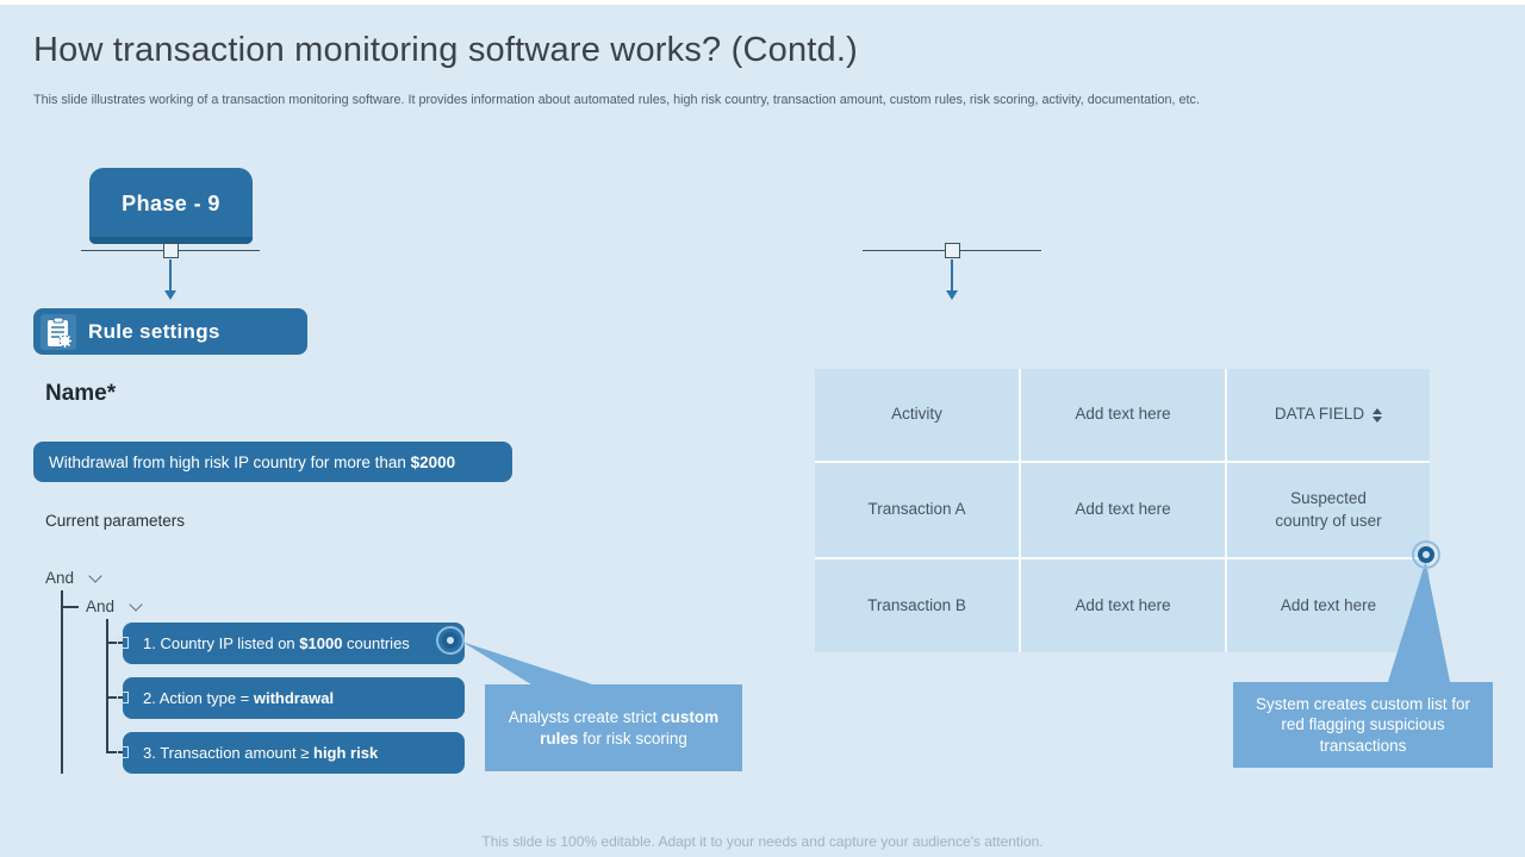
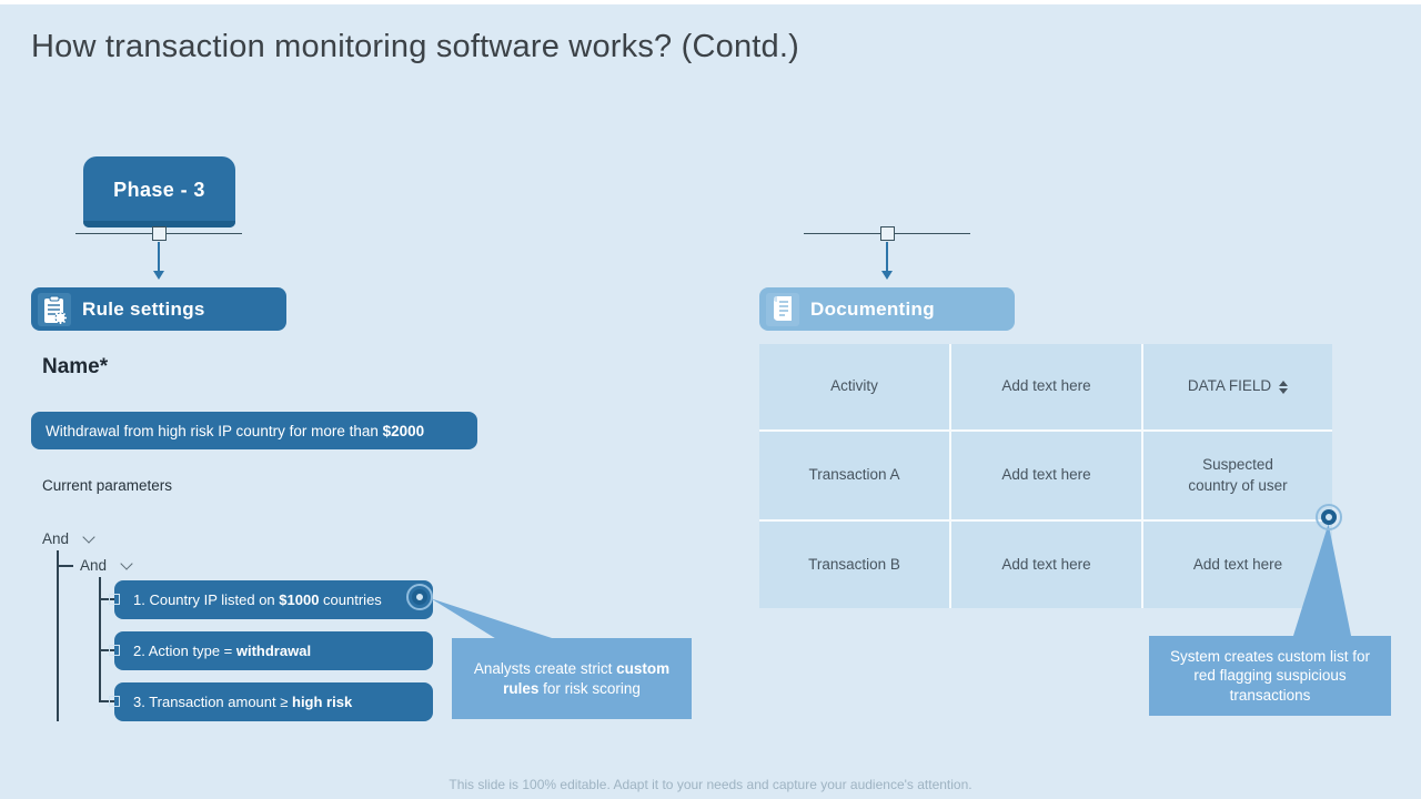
  How transaction monitoring software works? (Contd.)
- This slide illustrates working of a transaction monitoring software. It provides information about automated rules, high risk country, transaction amount, custom rules, risk scoring, activity, documentation, etc.
- Phase - 9
+ Phase - 3
  Rule settings
+ Documenting
  Name*
  Withdrawal from high risk IP country for more than $2000
  Current parameters
  And
  And
  1. Country IP listed on $1000 countries
  2. Action type = withdrawal
  3. Transaction amount ≥ high risk
  Analysts create strict custom rules for risk scoring
  Activity
  Add text here
  DATA FIELD
  Transaction A
  Add text here
  Suspected country of user
  Transaction B
  Add text here
  Add text here
  System creates custom list for red flagging suspicious transactions
  This slide is 100% editable. Adapt it to your needs and capture your audience's attention.
